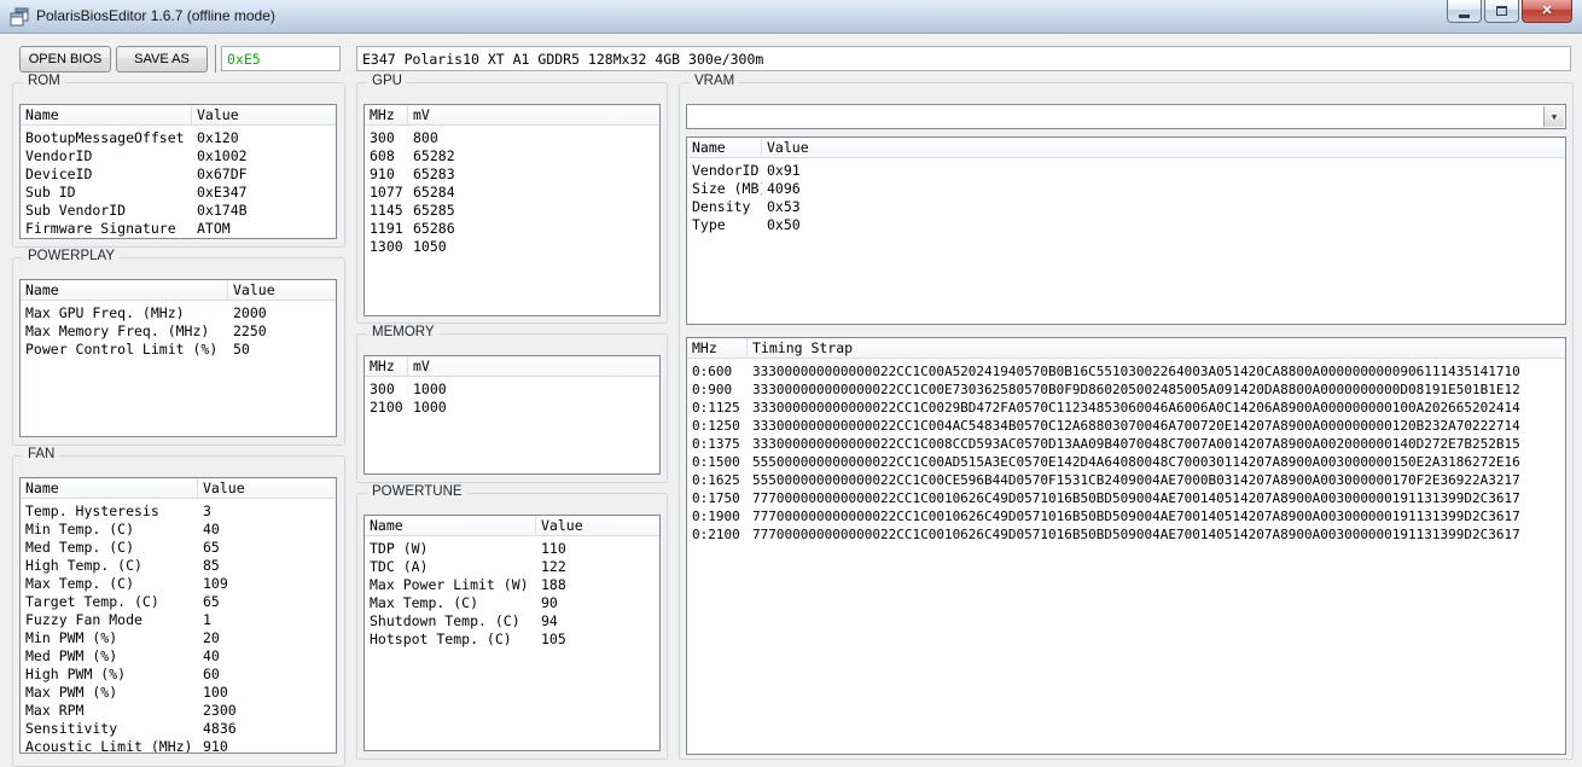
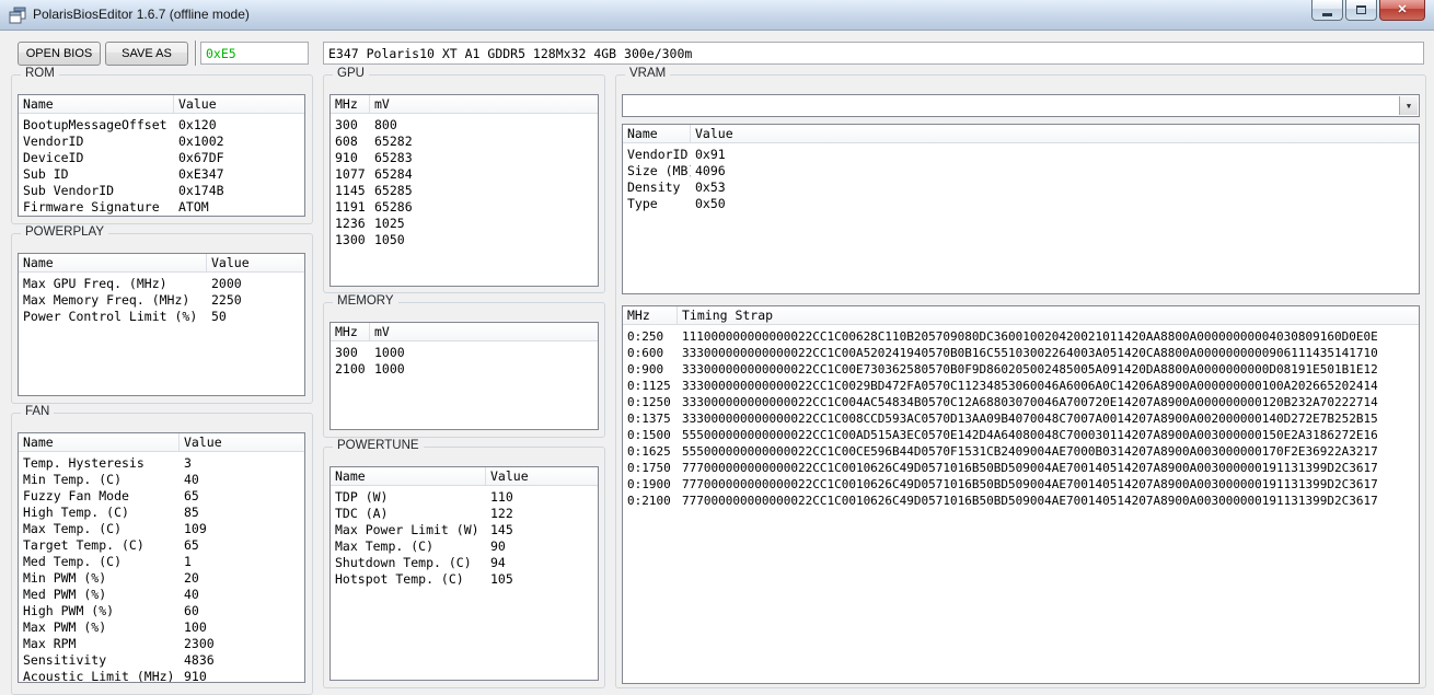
  PolarisBiosEditor 1.6.7 (offline mode)
  ✕
  OPEN BIOS
  SAVE AS
  0xE5
  E347 Polaris10 XT A1 GDDR5 128Mx32 4GB 300e/300m
  ROM
  Name
  Value
  BootupMessageOffset
  0x120
  VendorID
  0x1002
  DeviceID
  0x67DF
  Sub ID
  0xE347
  Sub VendorID
  0x174B
  Firmware Signature
  ATOM
  POWERPLAY
  Name
  Value
  Max GPU Freq. (MHz)
  2000
  Max Memory Freq. (MHz)
  2250
  Power Control Limit (%)
  50
  FAN
  Name
  Value
  Temp. Hysteresis
  3
  Min Temp. (C)
  40
- Med Temp. (C)
+ Fuzzy Fan Mode
  65
  High Temp. (C)
  85
  Max Temp. (C)
  109
  Target Temp. (C)
  65
- Fuzzy Fan Mode
+ Med Temp. (C)
  1
  Min PWM (%)
  20
  Med PWM (%)
  40
  High PWM (%)
  60
  Max PWM (%)
  100
  Max RPM
  2300
  Sensitivity
  4836
  Acoustic Limit (MHz)
  910
  GPU
  MHz
  mV
  300
  800
  608
  65282
  910
  65283
  1077
  65284
  1145
  65285
  1191
  65286
+ 1236
+ 1025
  1300
  1050
  MEMORY
  MHz
  mV
  300
  1000
  2100
  1000
  POWERTUNE
  Name
  Value
  TDP (W)
  110
  TDC (A)
  122
  Max Power Limit (W)
- 188
+ 145
  Max Temp. (C)
  90
  Shutdown Temp. (C)
  94
  Hotspot Temp. (C)
  105
  VRAM
  ▼
  Name
  Value
  VendorID
  0x91
  Size (MB
  4096
  Density
  0x53
  Type
  0x50
  MHz
  Timing Strap
+ 0:250
+ 111000000000000022CC1C00628C110B205709080DC360010020420021011420AA8800A00000000004030809160D0E0E
  0:600
  333000000000000022CC1C00A520241940570B0B16C55103002264003A051420CA8800A0000000000906111435141710
  0:900
  333000000000000022CC1C00E730362580570B0F9D860205002485005A091420DA8800A0000000000D08191E501B1E12
  0:1125
  333000000000000022CC1C0029BD472FA0570C11234853060046A6006A0C14206A8900A000000000100A202665202414
  0:1250
  333000000000000022CC1C004AC54834B0570C12A68803070046A700720E14207A8900A000000000120B232A70222714
  0:1375
  333000000000000022CC1C008CCD593AC0570D13AA09B4070048C7007A0014207A8900A002000000140D272E7B252B15
  0:1500
  555000000000000022CC1C00AD515A3EC0570E142D4A64080048C700030114207A8900A003000000150E2A3186272E16
  0:1625
  555000000000000022CC1C00CE596B44D0570F1531CB2409004AE7000B0314207A8900A003000000170F2E36922A3217
  0:1750
  777000000000000022CC1C0010626C49D0571016B50BD509004AE700140514207A8900A003000000191131399D2C3617
  0:1900
  777000000000000022CC1C0010626C49D0571016B50BD509004AE700140514207A8900A003000000191131399D2C3617
  0:2100
  777000000000000022CC1C0010626C49D0571016B50BD509004AE700140514207A8900A003000000191131399D2C3617
